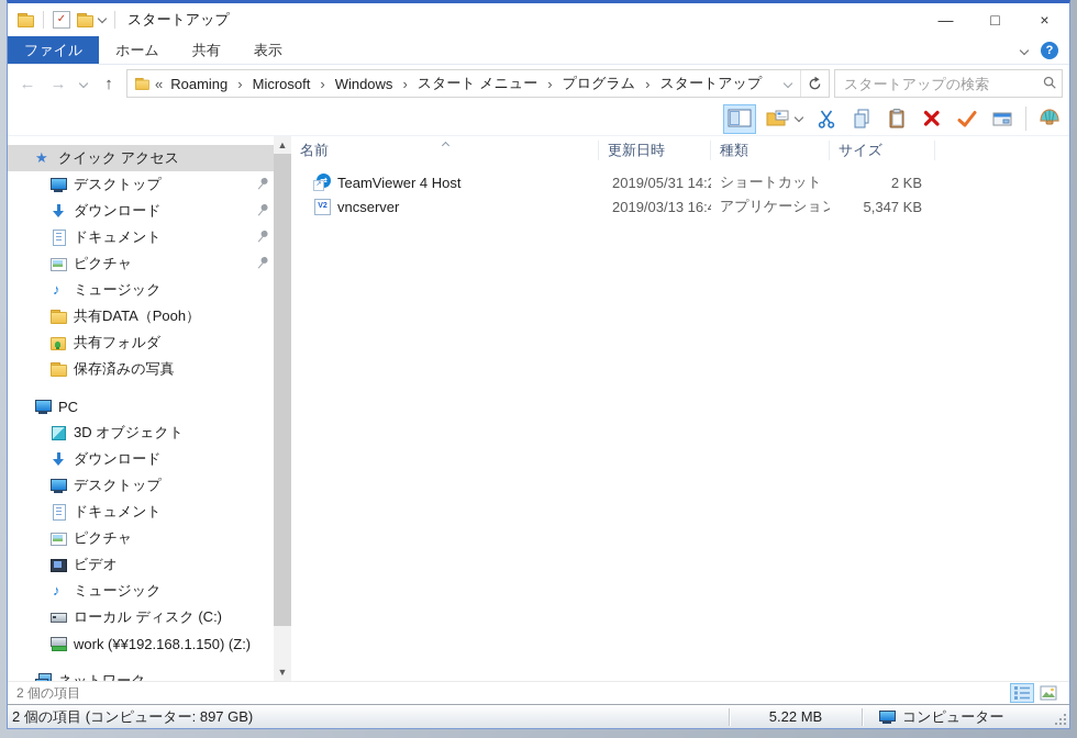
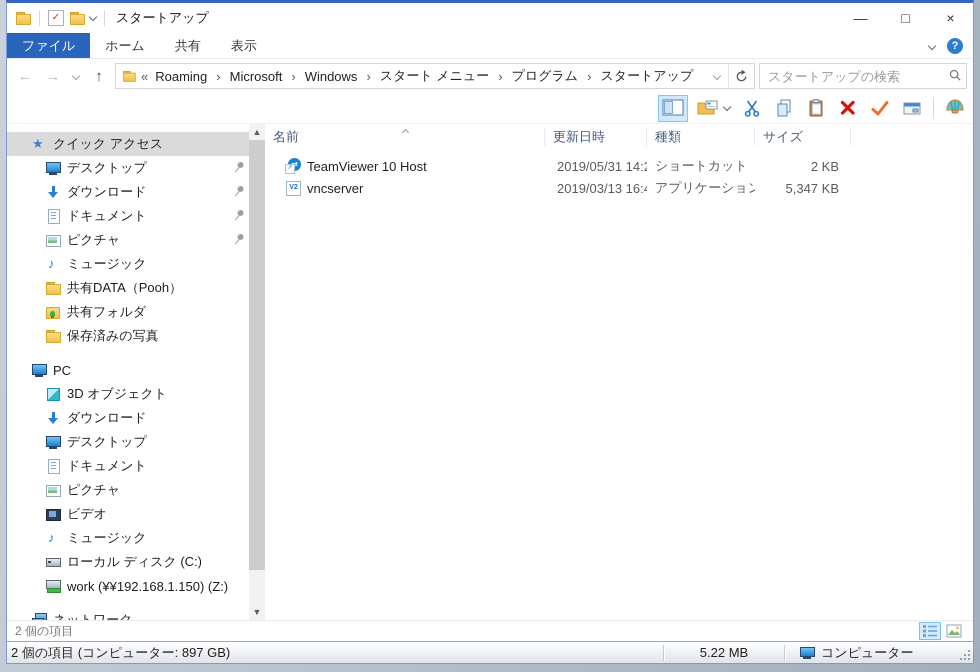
  スタートアップ
  —
  □
  ×
  ファイル
  ホーム
  共有
  表示
  ?
  ←
  →
  ↑
  «
  Roaming
  ›
  Microsoft
  ›
  Windows
  ›
  スタート メニュー
  ›
  プログラム
  ›
  スタートアップ
  スタートアップの検索
  クイック アクセス
  デスクトップ
  ダウンロード
  ドキュメント
  ピクチャ
  ミュージック
  共有DATA（Pooh）
  共有フォルダ
  保存済みの写真
  PC
  3D オブジェクト
  ダウンロード
  デスクトップ
  ドキュメント
  ピクチャ
  ビデオ
  ミュージック
  ローカル ディスク (C:)
  work (¥¥192.168.1.150) (Z:)
  ネットワーク
  ▲
  ▼
  名前
  更新日時
  種類
  サイズ
- TeamViewer 4 Host
+ TeamViewer 10 Host
  2019/05/31 14:
  ショートカット
  2 KB
  vncserver
  2019/03/13 16:
  アプリケーション
  5,347 KB
  2 個の項目
  2 個の項目 (コンピューター: 897 GB)
  5.22 MB
  コンピューター
